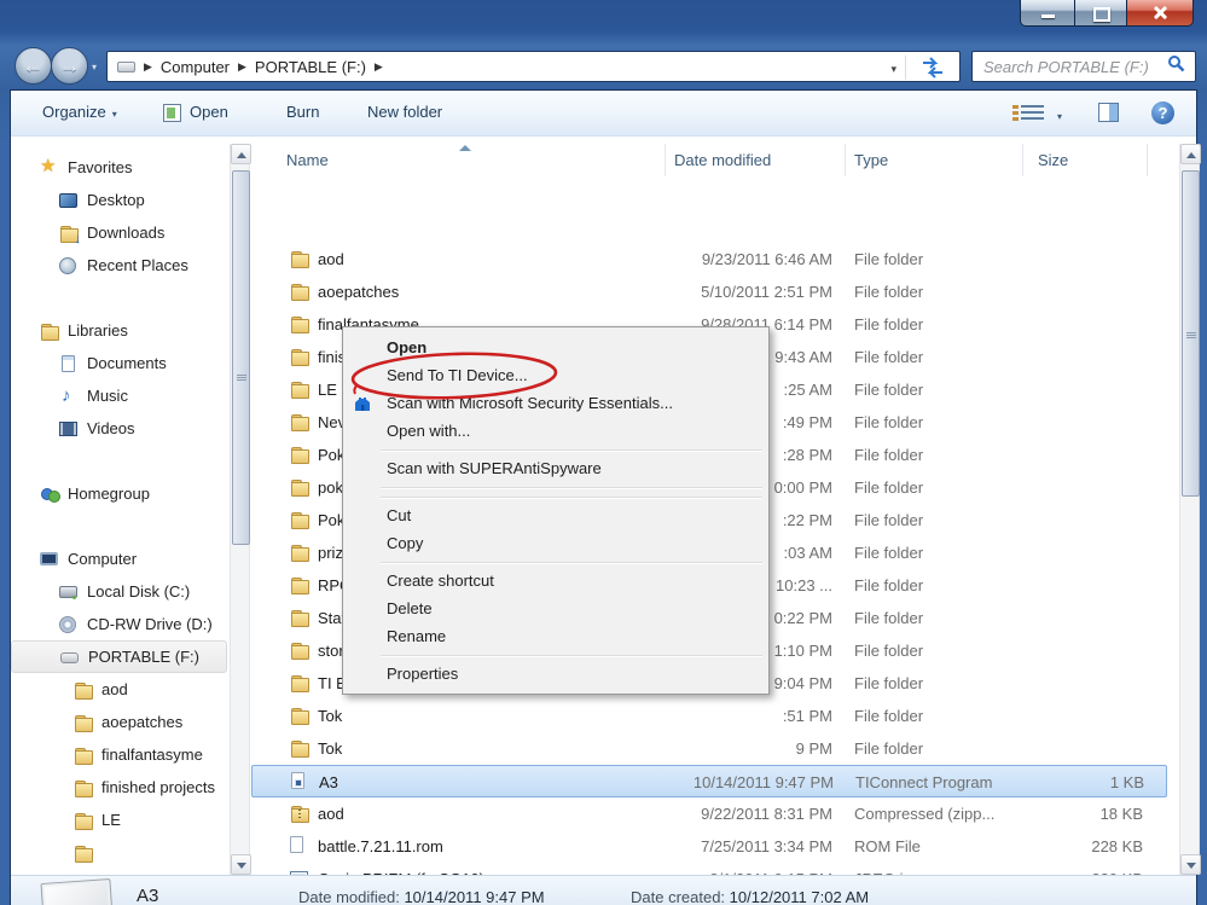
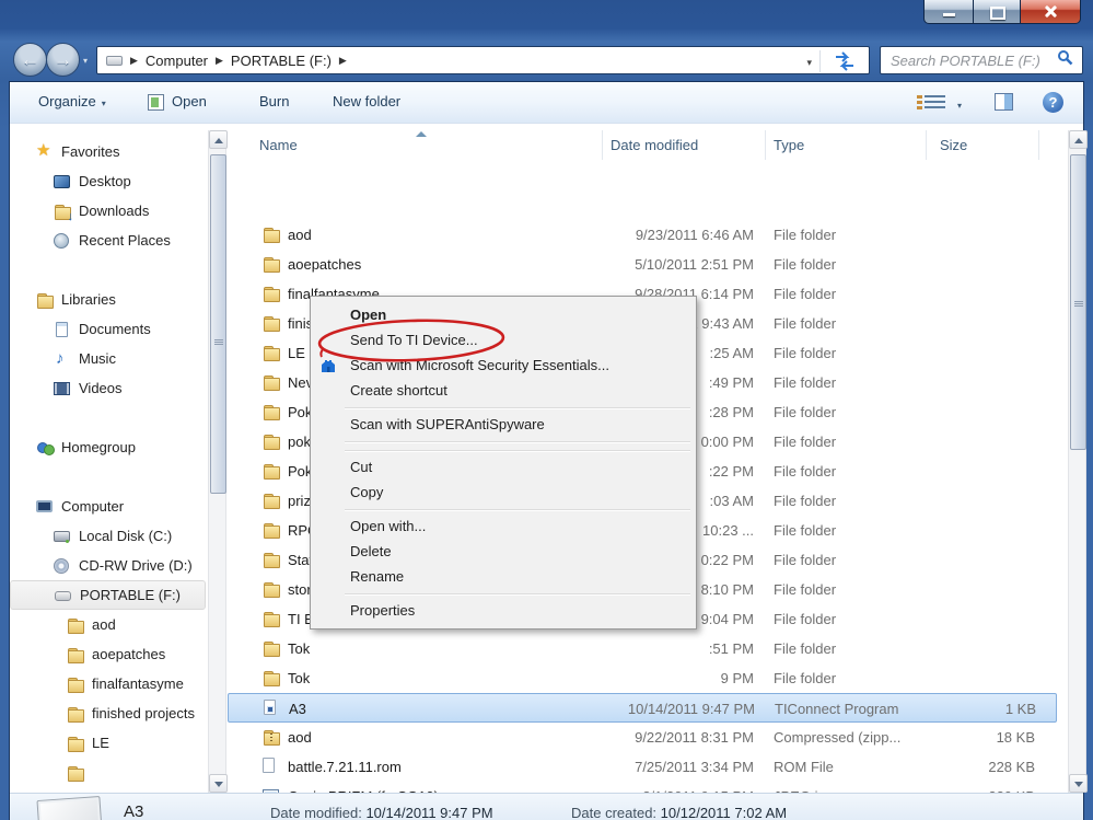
  ←
  →
  ▾
  ▶
  Computer
  ▶
  PORTABLE (F:)
  ▶
  ▾
  Search PORTABLE (F:)
  Organize ▾
  Open
  Burn
  New folder
  ▾
  ?
  Favorites
  Desktop
  ↓
  Downloads
  Recent Places
  Libraries
  Documents
  Music
  Videos
  Homegroup
  Computer
  Local Disk (C:)
  CD-RW Drive (D:)
  PORTABLE (F:)
  aod
  aoepatches
  finalfantasyme
  finished projects
  LE
  Name
  Date modified
  Type
  Size
  aod
  9/23/2011 6:46 AM
  File folder
  aoepatches
  5/10/2011 2:51 PM
  File folder
  finalfantasyme
  9/28/2011 6:14 PM
  File folder
  File folder
  LE
  :25 AM
  File folder
  :49 PM
  File folder
  :28 PM
  File folder
  pok
  0:00 PM
  File folder
  :22 PM
  File folder
  priz
  :03 AM
  File folder
  10:23 ...
  File folder
  Sta
  0:22 PM
  File folder
  sto
- 1:10 PM
+ 8:10 PM
  File folder
  9:04 PM
  File folder
  Tok
  :51 PM
  File folder
  Tok
  9 PM
  File folder
  A3
  10/14/2011 9:47 PM
  TIConnect Program
  1 KB
  aod
  9/22/2011 8:31 PM
  Compressed (zipp...
  18 KB
  battle.7.21.11.rom
  7/25/2011 3:34 PM
  ROM File
  228 KB
  A3
  Date modified: 10/14/2011 9:47 PM
  Date created: 10/12/2011 7:02 AM
  Open
  Send To TI Device...
  Scan with Microsoft Security Essentials...
- Open with...
+ Create shortcut
  Scan with SUPERAntiSpyware
  Cut
  Copy
- Create shortcut
+ Open with...
  Delete
  Rename
  Properties
